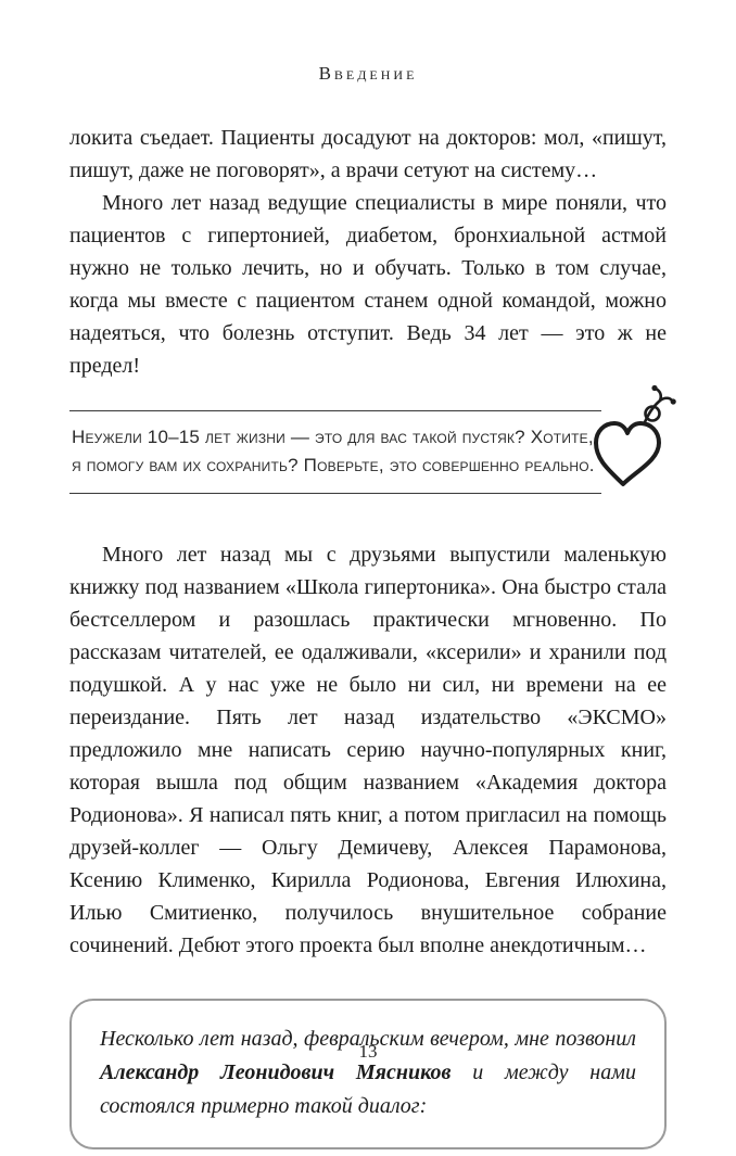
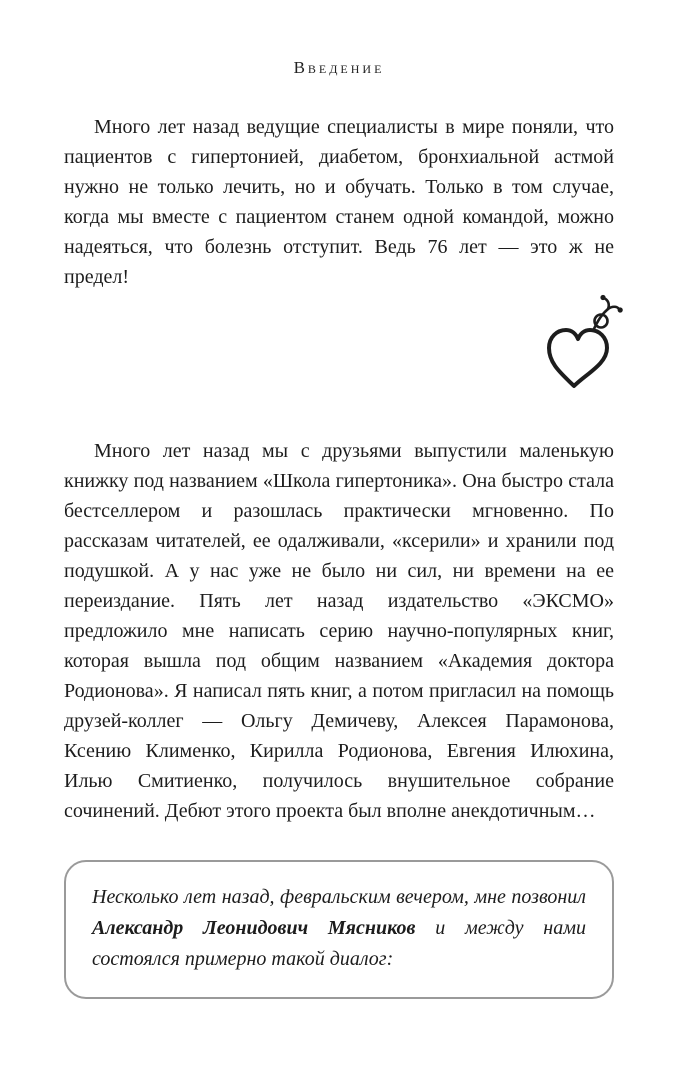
  Введение
- локита съедает. Пациенты досадуют на докторов: мол, «пишут, пишут, даже не поговорят», а врачи сетуют на систему…
- Много лет назад ведущие специалисты в мире поняли, что пациентов с гипертонией, диабетом, бронхиальной астмой нужно не только лечить, но и обучать. Только в том случае, когда мы вместе с пациентом станем одной командой, можно надеяться, что болезнь отступит. Ведь 34 лет — это ж не предел!
+ Много лет назад ведущие специалисты в мире поняли, что пациентов с гипертонией, диабетом, бронхиальной астмой нужно не только лечить, но и обучать. Только в том случае, когда мы вместе с пациентом станем одной командой, можно надеяться, что болезнь отступит. Ведь 76 лет — это ж не предел!
- Неужели 10–15 лет жизни — это для вас такой пустяк? Хотите, я помогу вам их сохранить? Поверьте, это совершенно реально.
  Много лет назад мы с друзьями выпустили маленькую книжку под названием «Школа гипертоника». Она быстро стала бестселлером и разошлась практически мгновенно. По рассказам читателей, ее одалживали, «ксерили» и хранили под подушкой. А у нас уже не было ни сил, ни времени на ее переиздание. Пять лет назад издательство «ЭКСМО» предложило мне написать серию научно-популярных книг, которая вышла под общим названием «Академия доктора Родионова». Я написал пять книг, а потом пригласил на помощь друзей-коллег — Ольгу Демичеву, Алексея Парамонова, Ксению Клименко, Кирилла Родионова, Евгения Илюхина, Илью Смитиенко, получилось внушительное собрание сочинений. Дебют этого проекта был вполне анекдотичным…
  Несколько лет назад, февральским вечером, мне позвонил Александр Леонидович Мясников и между нами состоялся примерно такой диалог:
- 13
